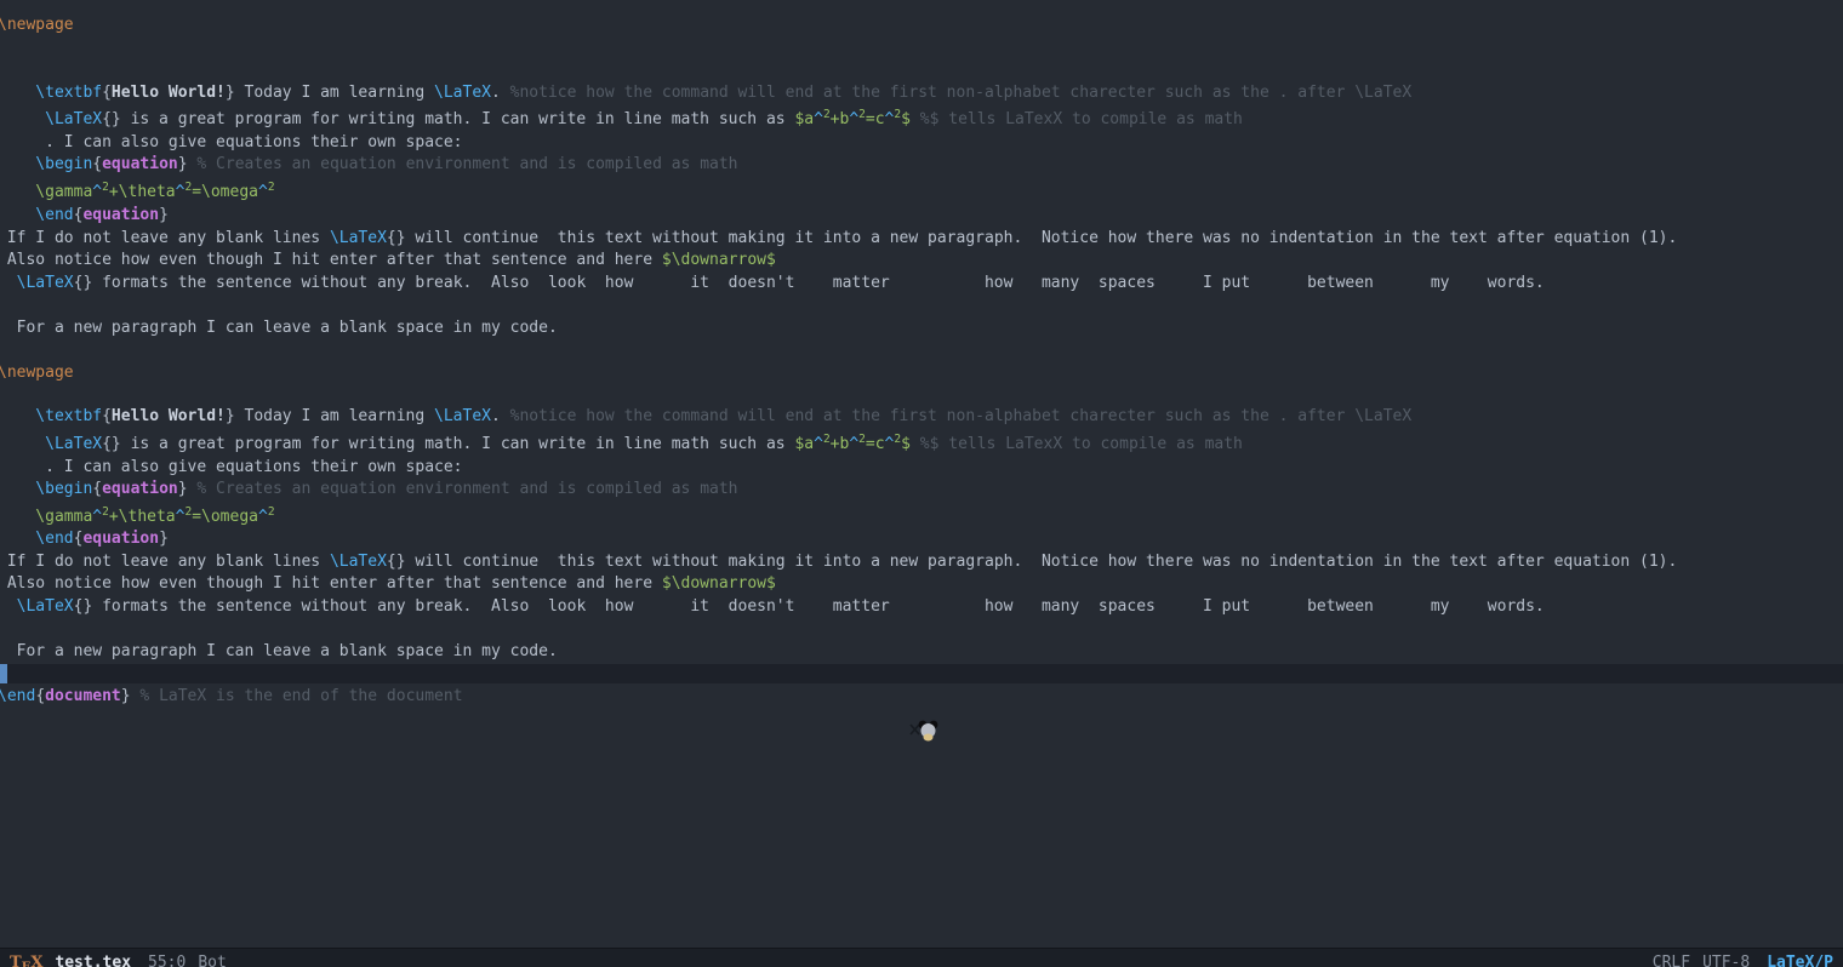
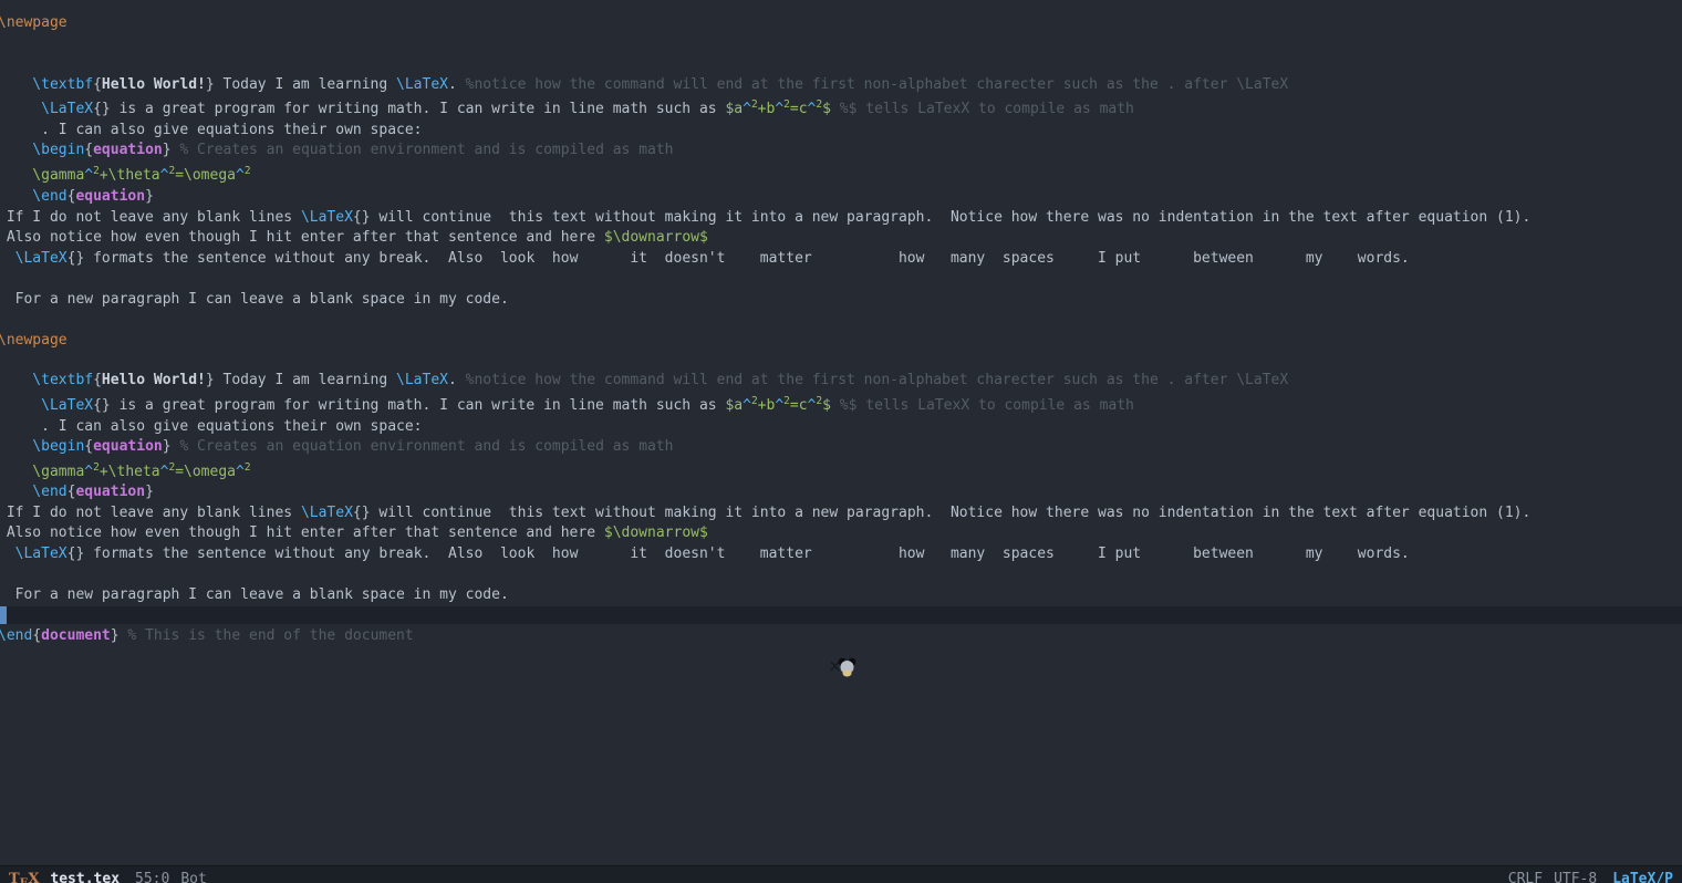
  \newpage
  \textbf{Hello World!} Today I am learning \LaTeX. %notice how the command will end at the first non-alphabet charecter such as the . after \LaTeX
  \LaTeX{} is a great program for writing math. I can write in line math such as $a^2+b^2=c^2$ %$ tells LaTexX to compile as math
  . I can also give equations their own space:
  \begin{equation} % Creates an equation environment and is compiled as math
  \gamma^2+\theta^2=\omega^2
  \end{equation}
  If I do not leave any blank lines \LaTeX{} will continue this text without making it into a new paragraph. Notice how there was no indentation in the text after equation (1).
  Also notice how even though I hit enter after that sentence and here $\downarrow$
  \LaTeX{} formats the sentence without any break. Also look how it doesn't matter how many spaces I put between my words.
  For a new paragraph I can leave a blank space in my code.
  \newpage
  \textbf{Hello World!} Today I am learning \LaTeX. %notice how the command will end at the first non-alphabet charecter such as the . after \LaTeX
  \LaTeX{} is a great program for writing math. I can write in line math such as $a^2+b^2=c^2$ %$ tells LaTexX to compile as math
  . I can also give equations their own space:
  \begin{equation} % Creates an equation environment and is compiled as math
  \gamma^2+\theta^2=\omega^2
  \end{equation}
  If I do not leave any blank lines \LaTeX{} will continue this text without making it into a new paragraph. Notice how there was no indentation in the text after equation (1).
  Also notice how even though I hit enter after that sentence and here $\downarrow$
  \LaTeX{} formats the sentence without any break. Also look how it doesn't matter how many spaces I put between my words.
  For a new paragraph I can leave a blank space in my code.
- \end{document} % LaTeX is the end of the document
+ \end{document} % This is the end of the document
  T X test.tex 55:0 Bot
  CRLF UTF-8 LaTeX/P
